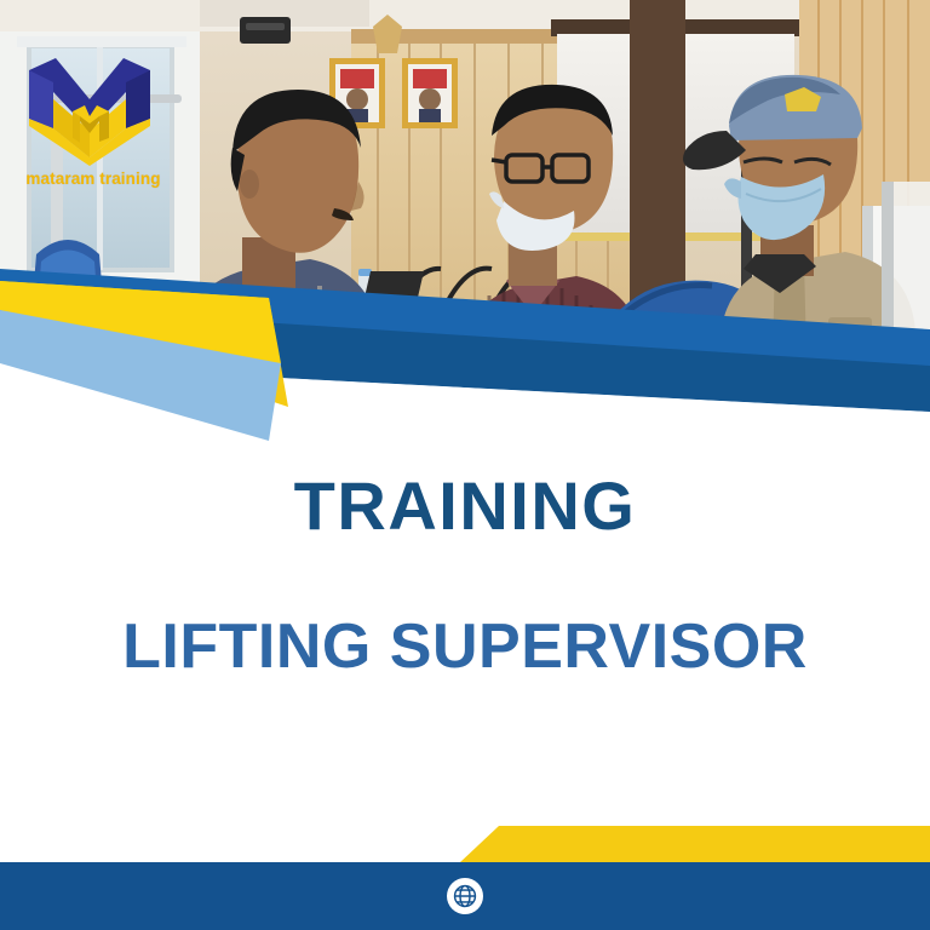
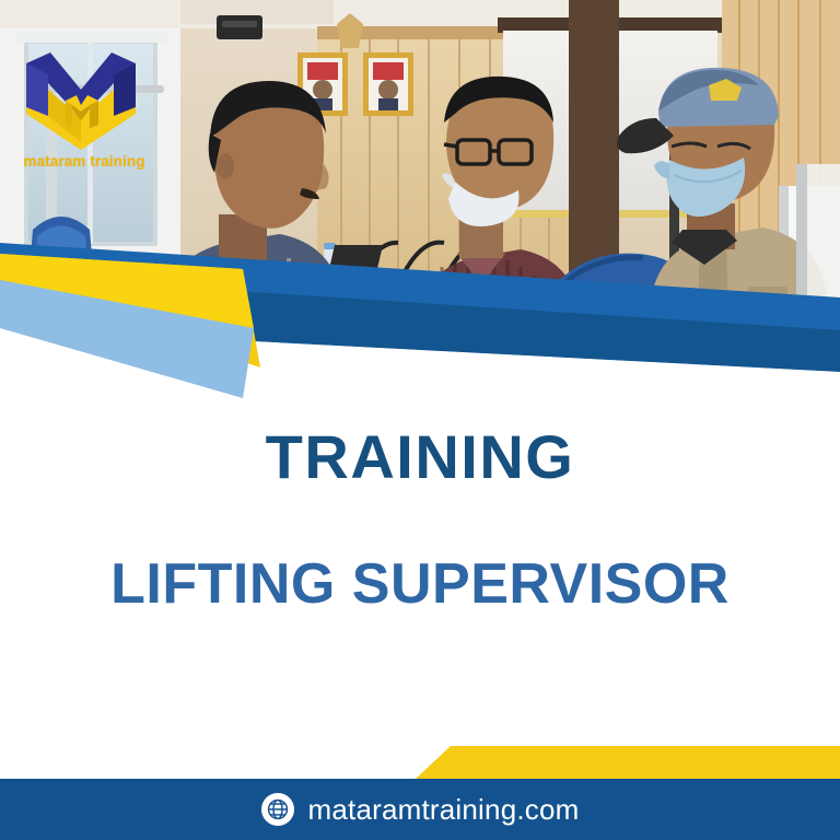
  mataram training
  TRAINING
  LIFTING SUPERVISOR
+ mataramtraining.com
